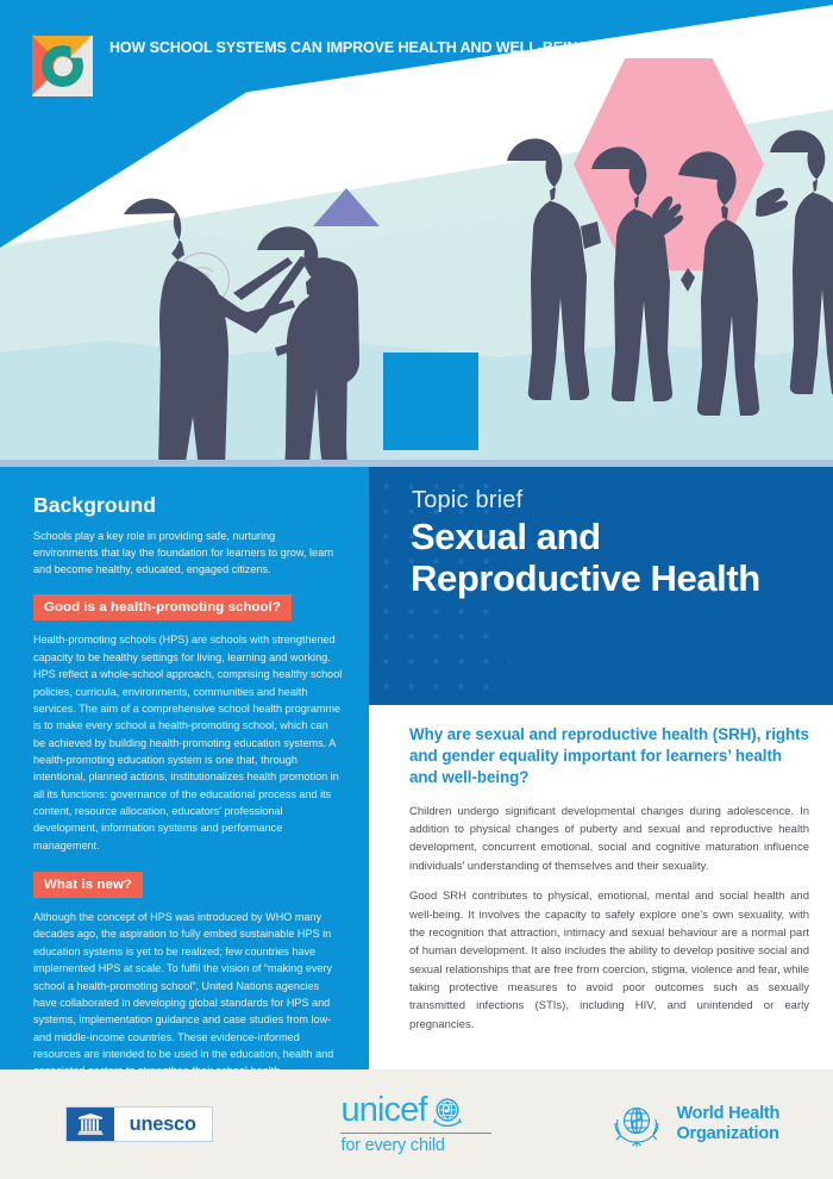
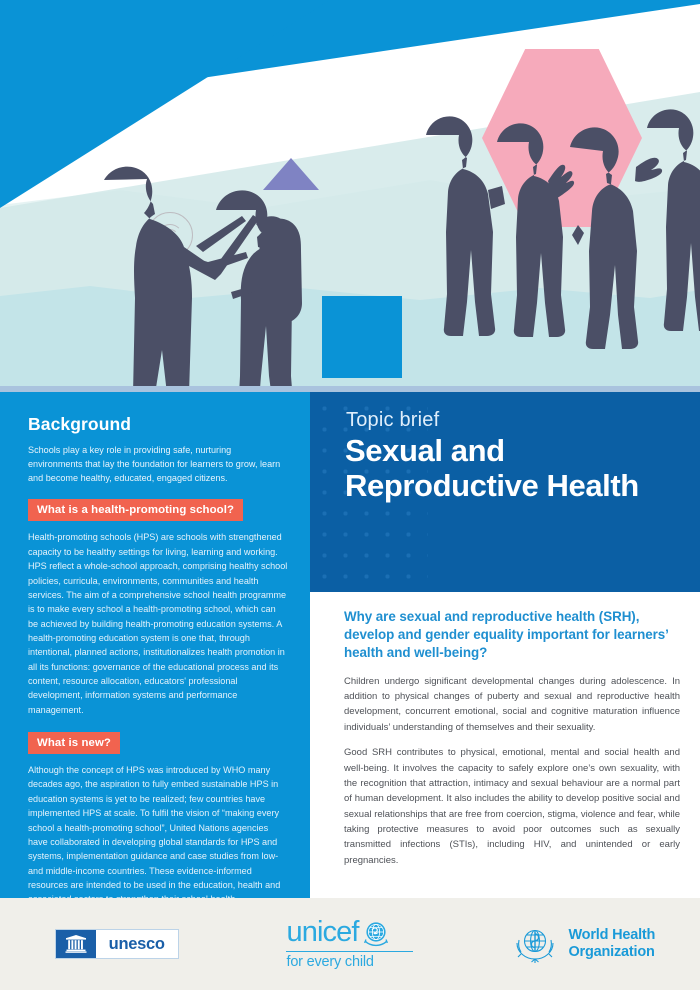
- HOW SCHOOL SYSTEMS CAN IMPROVE HEALTH AND WELL-BEING
  Background
  Schools play a key role in providing safe, nurturing environments that lay the foundation for learners to grow, learn and become healthy, educated, engaged citizens.
- Good is a health-promoting school?
+ What is a health-promoting school?
  Health-promoting schools (HPS) are schools with strengthened capacity to be healthy settings for living, learning and working. HPS reflect a whole-school approach, comprising healthy school policies, curricula, environments, communities and health services. The aim of a comprehensive school health programme is to make every school a health-promoting school, which can be achieved by building health-promoting education systems. A health-promoting education system is one that, through intentional, planned actions, institutionalizes health promotion in all its functions: governance of the educational process and its content, resource allocation, educators' professional development, information systems and performance management.
  What is new?
  Although the concept of HPS was introduced by WHO many decades ago, the aspiration to fully embed sustainable HPS in education systems is yet to be realized; few countries have implemented HPS at scale. To fulfil the vision of “making every school a health-promoting school”, United Nations agencies have collaborated in developing global standards for HPS and systems, implementation guidance and case studies from low- and middle-income countries. These evidence-informed resources are intended to be used in the education, health and
  Topic brief
  Sexual and Reproductive Health
- Why are sexual and reproductive health (SRH), rights and gender equality important for learners’ health and well-being?
+ Why are sexual and reproductive health (SRH), develop and gender equality important for learners’ health and well-being?
  Children undergo significant developmental changes during adolescence. In addition to physical changes of puberty and sexual and reproductive health development, concurrent emotional, social and cognitive maturation influence individuals’ understanding of themselves and their sexuality.
  Good SRH contributes to physical, emotional, mental and social health and well-being. It involves the capacity to safely explore one’s own sexuality, with the recognition that attraction, intimacy and sexual behaviour are a normal part of human development. It also includes the ability to develop positive social and sexual relationships that are free from coercion, stigma, violence and fear, while taking protective measures to avoid poor outcomes such as sexually transmitted infections (STIs), including HIV, and unintended or early pregnancies.
  unesco
  unicef
  for every child
  World Health
  Organization
